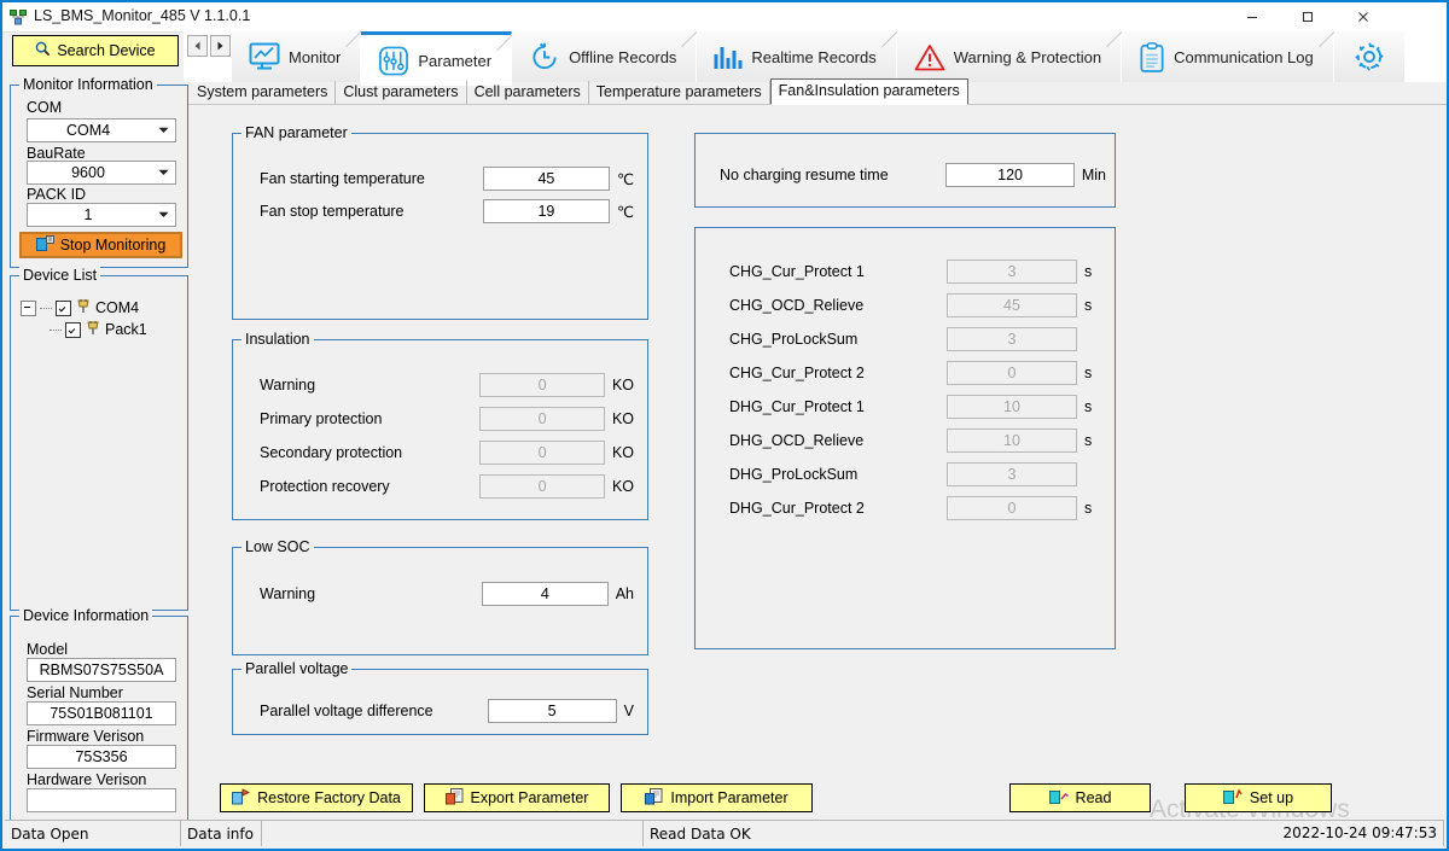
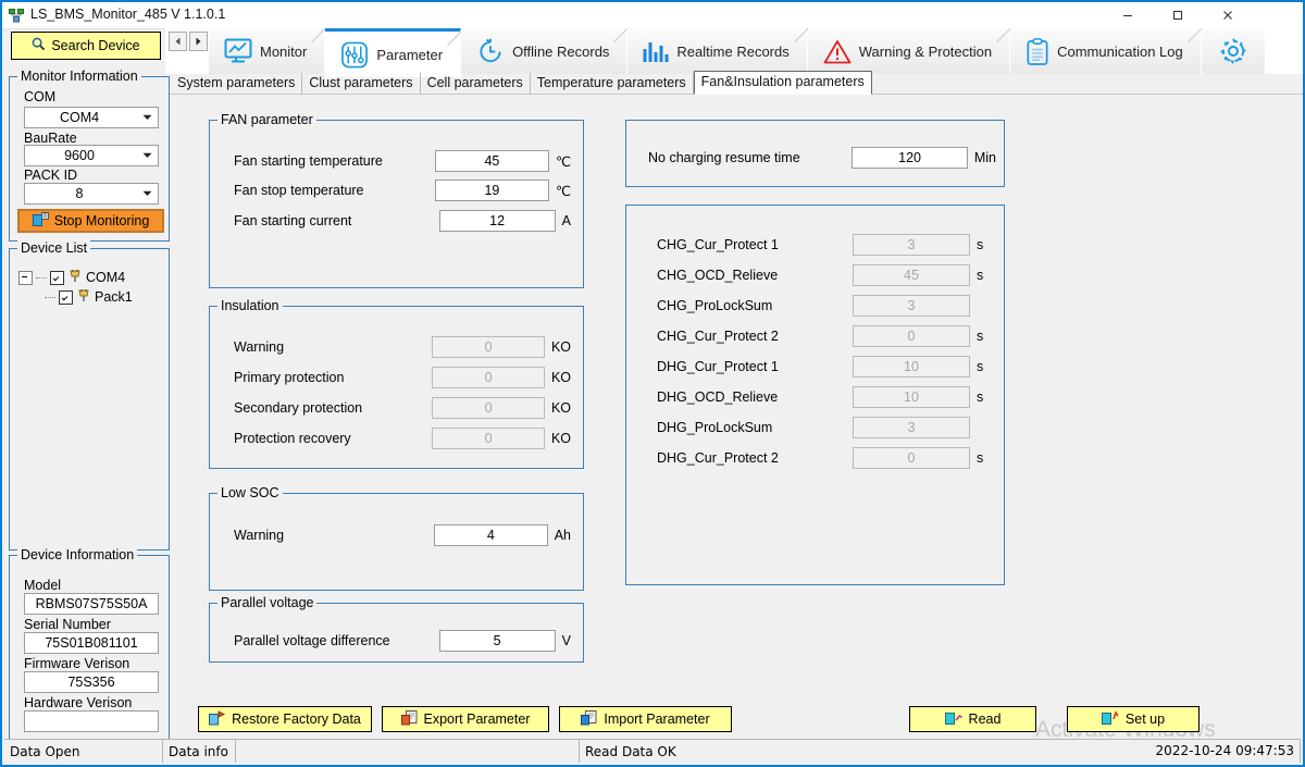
  LS_BMS_Monitor_485 V 1.1.0.1
  Search Device
  Monitor
  Parameter
  Offline Records
  Realtime Records
  Warning & Protection
  Communication Log
  System parameters
  Clust parameters
  Cell parameters
  Temperature parameters
  Fan&Insulation parameters
  Monitor Information
  COM
  COM4
  BauRate
  9600
  PACK ID
- 1
+ 8
  Stop Monitoring
  Device List
  COM4
  Pack1
  Device Information
  Model
  RBMS07S75S50A
  Serial Number
  75S01B081101
  Firmware Verison
  75S356
  Hardware Verison
  FAN parameter
  Fan starting temperature
  45
  ℃
  Fan stop temperature
  19
  ℃
+ Fan starting current
+ 12
+ A
  Insulation
  Warning
  0
  KO
  Primary protection
  0
  KO
  Secondary protection
  0
  KO
  Protection recovery
  0
  KO
  Low SOC
  Warning
  4
  Ah
  Parallel voltage
  Parallel voltage difference
  5
  V
  No charging resume time
  120
  Min
  CHG_Cur_Protect 1
  3
  s
  CHG_OCD_Relieve
  45
  s
  CHG_ProLockSum
  3
  CHG_Cur_Protect 2
  0
  s
  DHG_Cur_Protect 1
  10
  s
  DHG_OCD_Relieve
  10
  s
  DHG_ProLockSum
  3
  DHG_Cur_Protect 2
  0
  s
  Restore Factory Data
  Export Parameter
  Import Parameter
  Read
  Set up
  Data Open
  Data info
  Read Data OK
  2022-10-24 09:47:53
